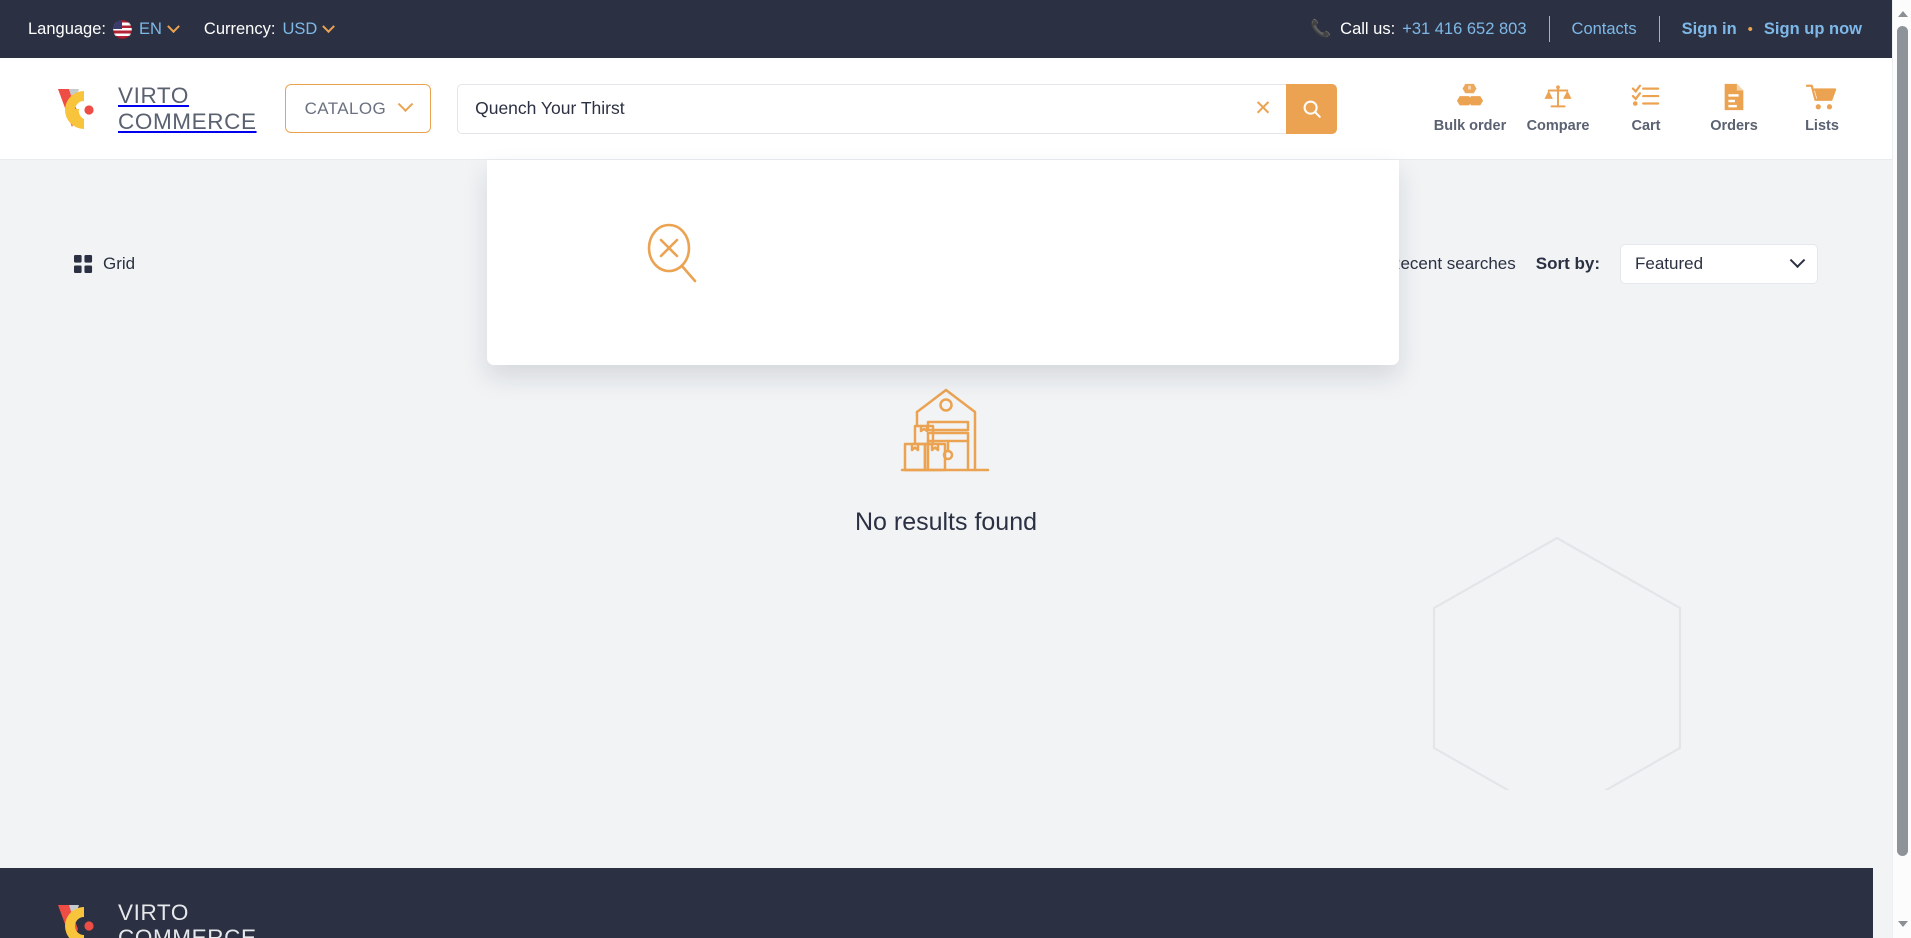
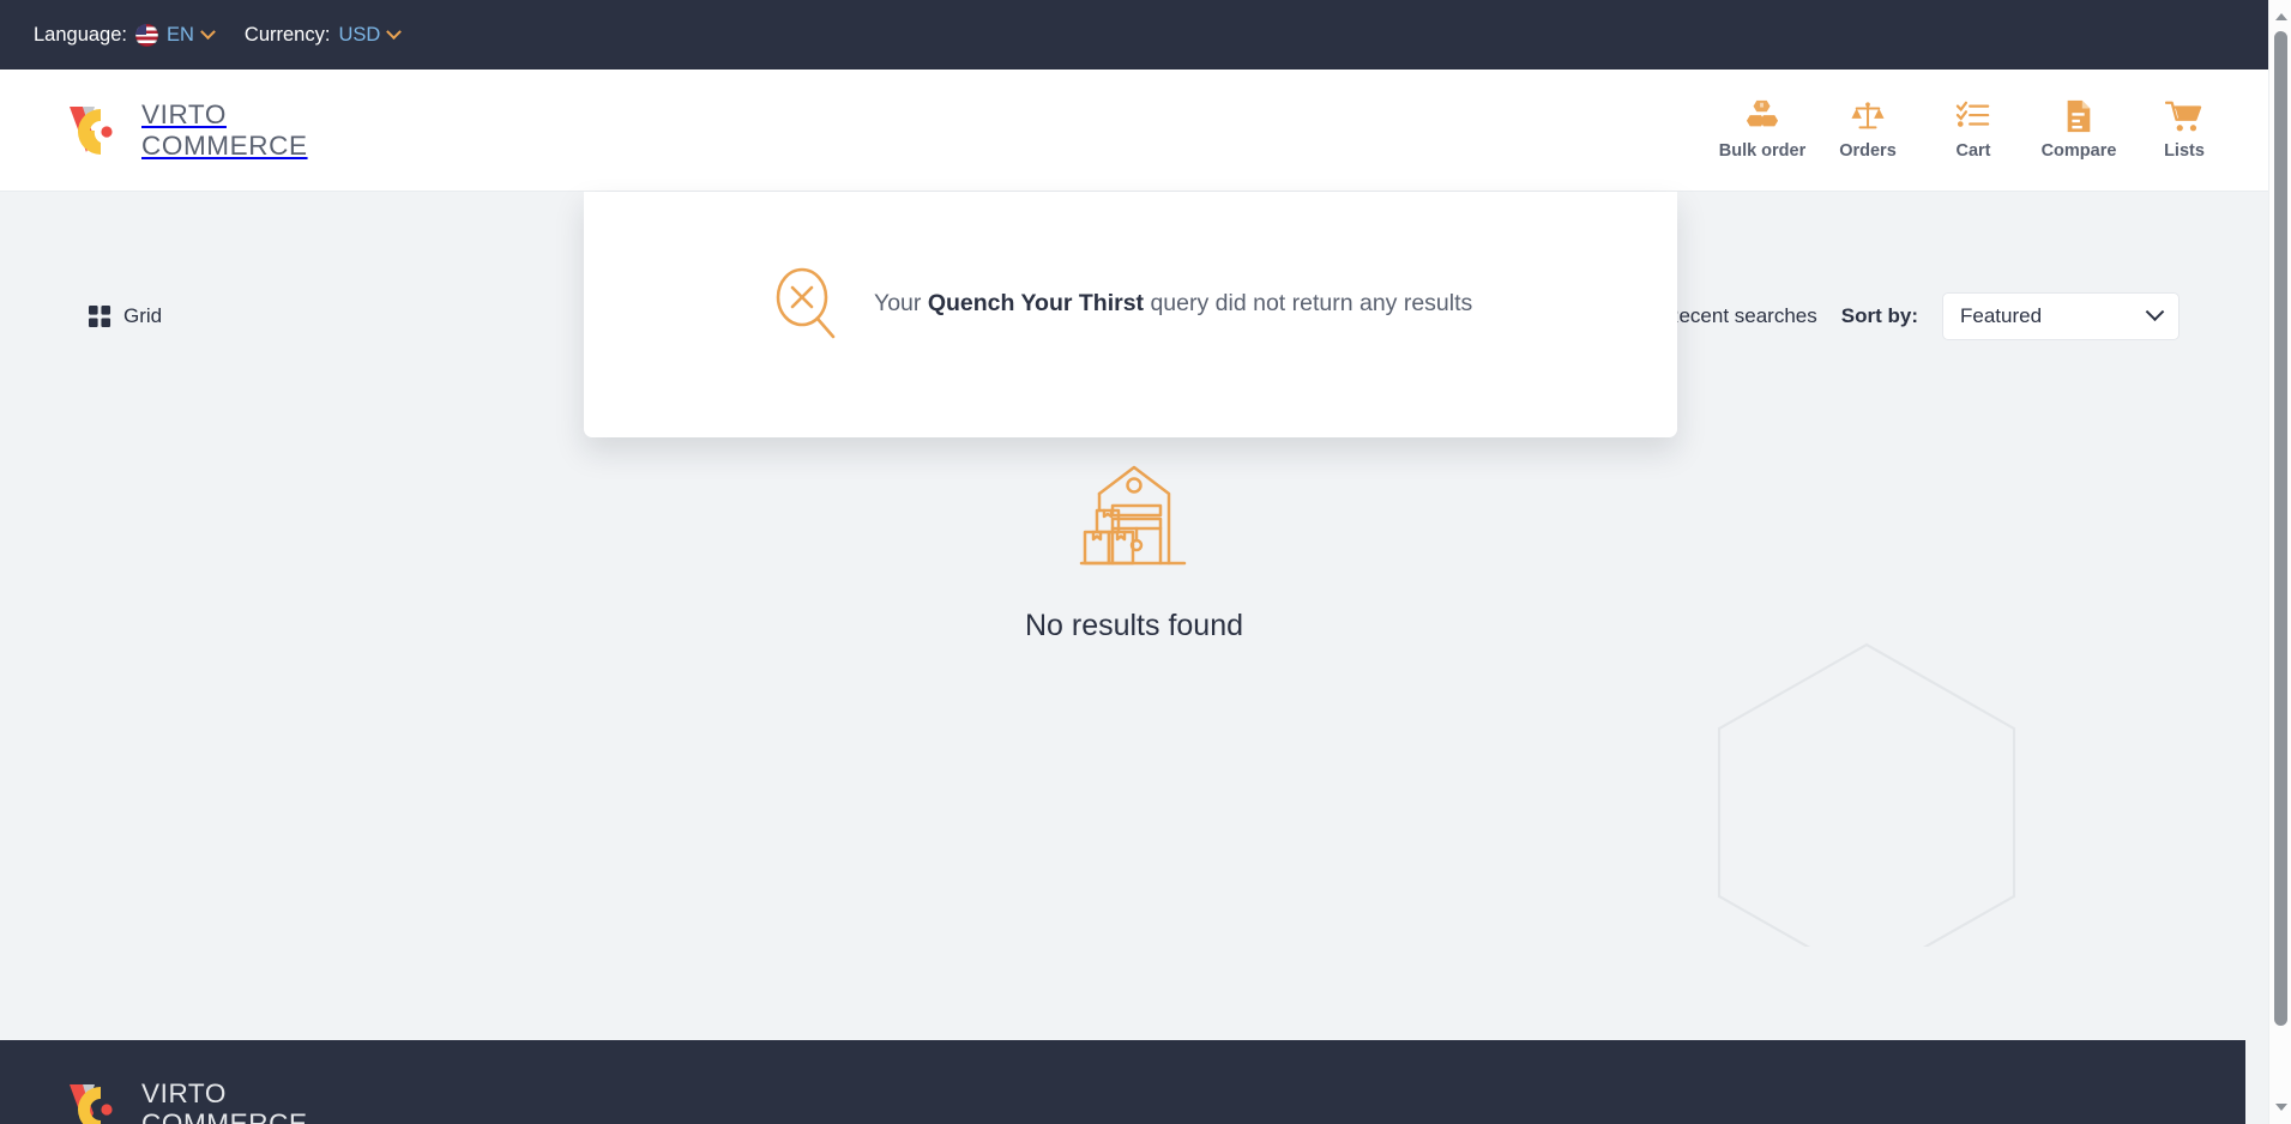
  Language:
  EN
  Currency:
  USD
- 📞
- Call us:
- +31 416 652 803
- Contacts
- Sign in
- •
- Sign up now
  VIRTO
  COMMERCE
- CATALOG
- Quench Your Thirst
- ✕
  Bulk order
- Compare
+ Orders
  Cart
- Orders
+ Compare
  Lists
  Grid
  ecent searches
  Sort by:
  Featured
  No results found
+ Your Quench Your Thirst query did not return any results
  VIRTO
